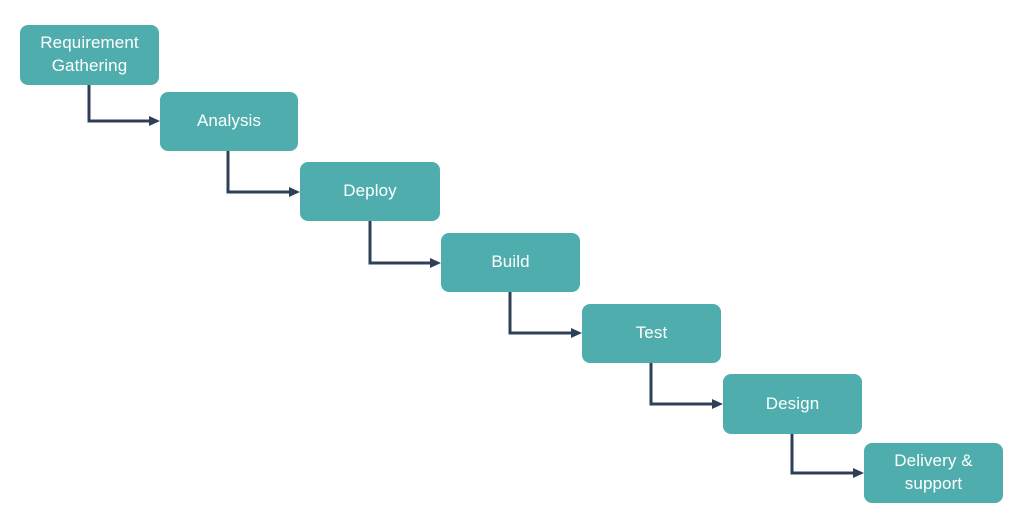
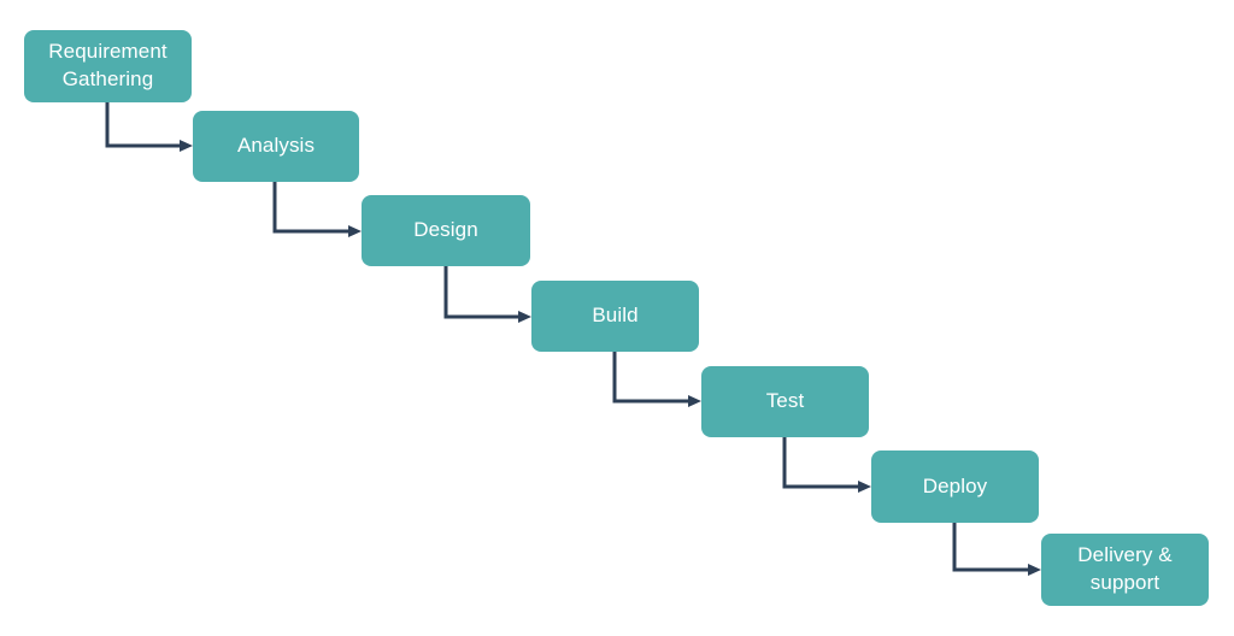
  Requirement
  Gathering
  Analysis
- Deploy
+ Design
  Build
  Test
- Design
+ Deploy
  Delivery &
  support
